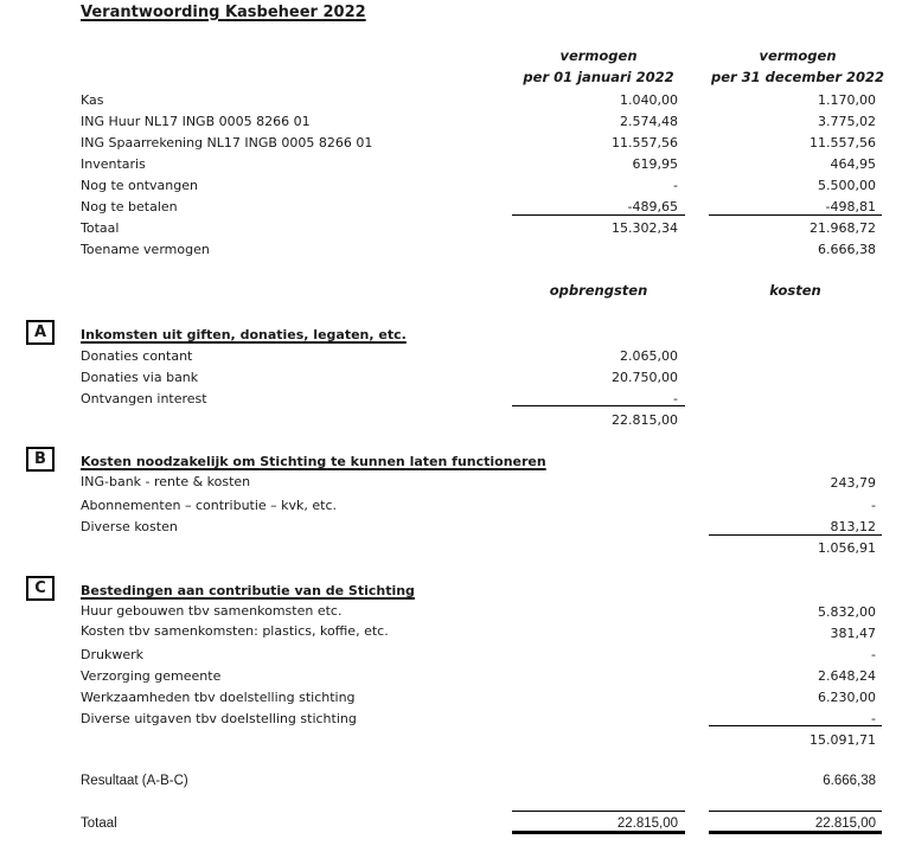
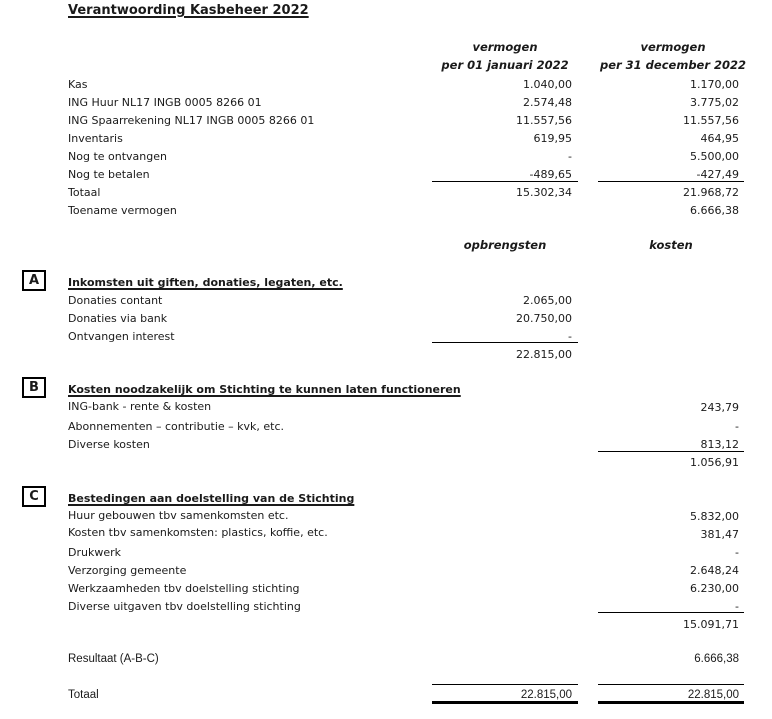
  Verantwoording Kasbeheer 2022
  vermogen
  per 01 januari 2022
  vermogen
  per 31 december 2022
  Kas
  1.040,00
  1.170,00
  ING Huur NL17 INGB 0005 8266 01
  2.574,48
  3.775,02
  ING Spaarrekening NL17 INGB 0005 8266 01
  11.557,56
  11.557,56
  Inventaris
  619,95
  464,95
  Nog te ontvangen
  -
  5.500,00
  Nog te betalen
  -489,65
- -498,81
+ -427,49
  Totaal
  15.302,34
  21.968,72
  Toename vermogen
  6.666,38
  opbrengsten
  kosten
  A
  Inkomsten uit giften, donaties, legaten, etc.
  Donaties contant
  2.065,00
  Donaties via bank
  20.750,00
  Ontvangen interest
  -
  22.815,00
  B
  Kosten noodzakelijk om Stichting te kunnen laten functioneren
  ING-bank - rente & kosten
  243,79
  Abonnementen – contributie – kvk, etc.
  -
  Diverse kosten
  813,12
  1.056,91
  C
- Bestedingen aan contributie van de Stichting
+ Bestedingen aan doelstelling van de Stichting
  Huur gebouwen tbv samenkomsten etc.
  5.832,00
  Kosten tbv samenkomsten: plastics, koffie, etc.
  381,47
  Drukwerk
  -
  Verzorging gemeente
  2.648,24
  Werkzaamheden tbv doelstelling stichting
  6.230,00
  Diverse uitgaven tbv doelstelling stichting
  -
  15.091,71
  Resultaat (A-B-C)
  6.666,38
  Totaal
  22.815,00
  22.815,00
